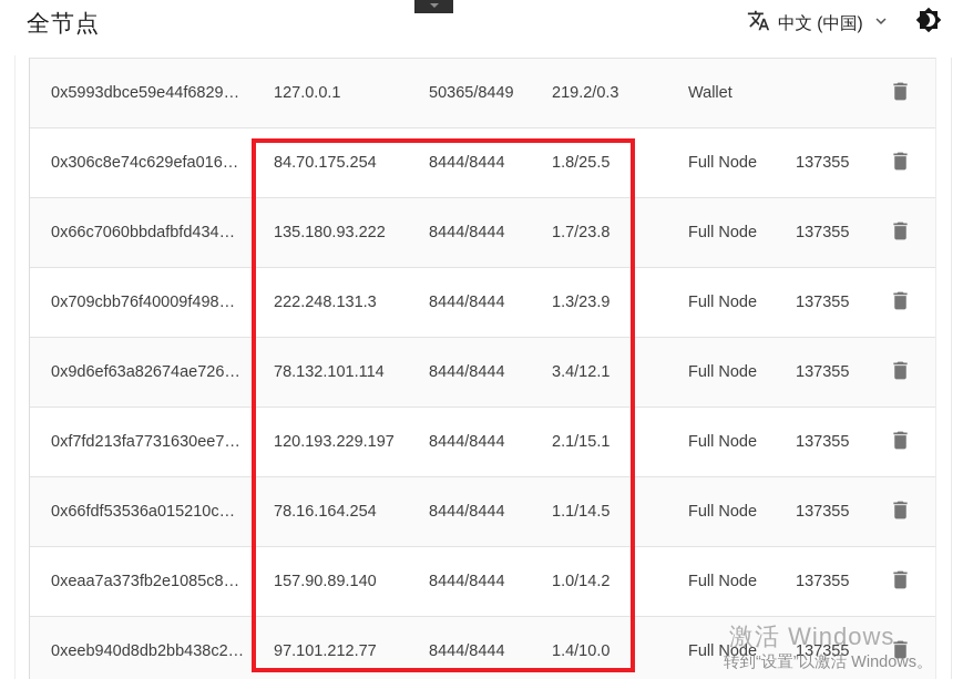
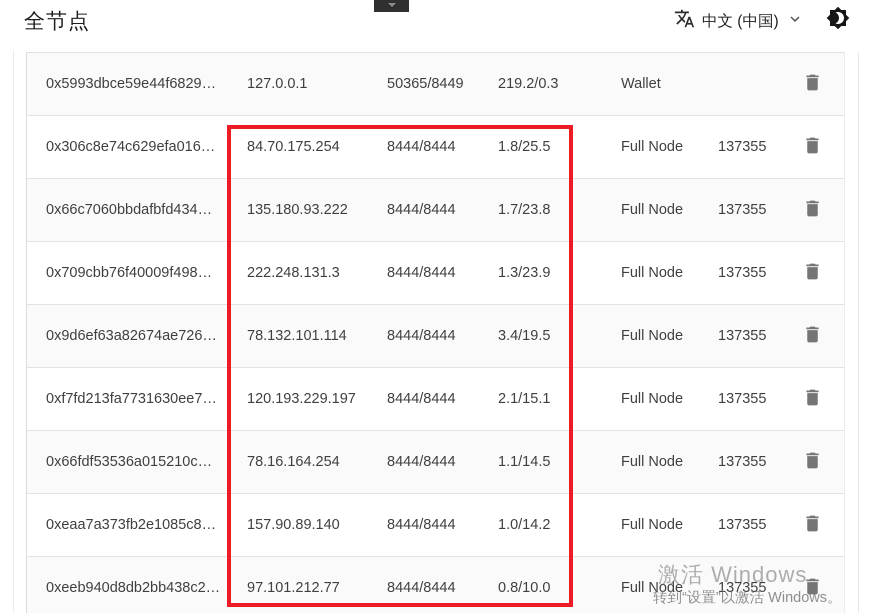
  全节点
  中文 (中国)
  0x5993dbce59e44f6829…
  127.0.0.1
  50365/8449
  219.2/0.3
  Wallet
  0x306c8e74c629efa016…
  84.70.175.254
  8444/8444
  1.8/25.5
  Full Node
  137355
  0x66c7060bbdafbfd434…
  135.180.93.222
  8444/8444
  1.7/23.8
  Full Node
  137355
  0x709cbb76f40009f498…
  222.248.131.3
  8444/8444
  1.3/23.9
  Full Node
  137355
  0x9d6ef63a82674ae726…
  78.132.101.114
  8444/8444
- 3.4/12.1
+ 3.4/19.5
  Full Node
  137355
  0xf7fd213fa7731630ee7…
  120.193.229.197
  8444/8444
  2.1/15.1
  Full Node
  137355
  0x66fdf53536a015210c…
  78.16.164.254
  8444/8444
  1.1/14.5
  Full Node
  137355
  0xeaa7a373fb2e1085c8…
  157.90.89.140
  8444/8444
  1.0/14.2
  Full Node
  137355
  0xeeb940d8db2bb438c2…
  97.101.212.77
  8444/8444
- 1.4/10.0
+ 0.8/10.0
  Full Node
  137355
  激活 Windows
  转到“设置”以激活 Windows。
